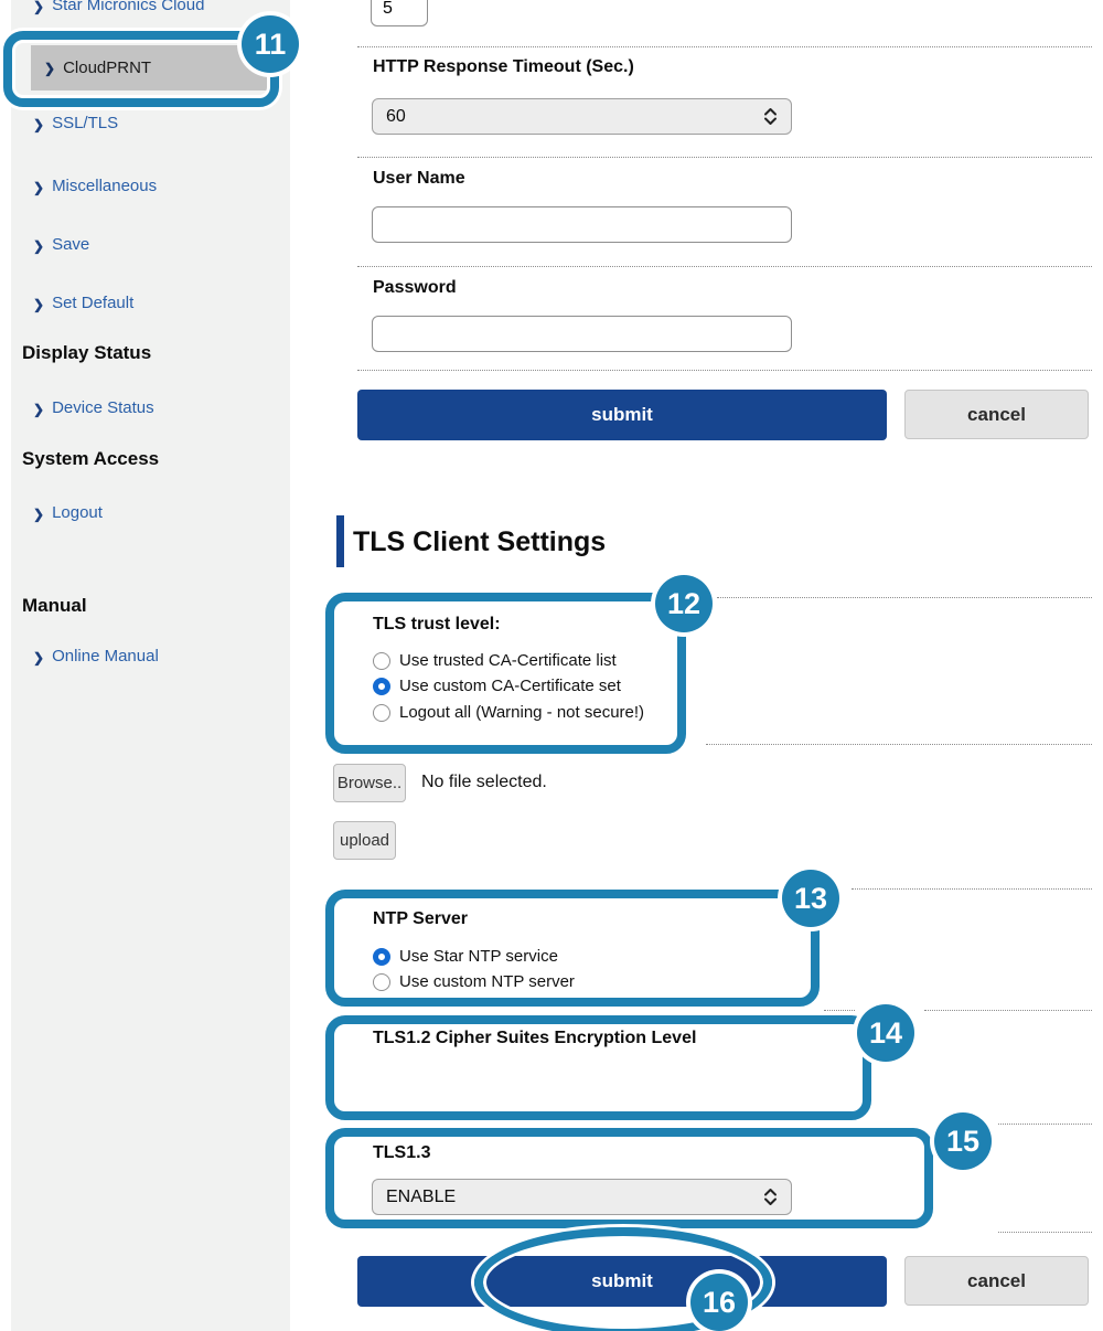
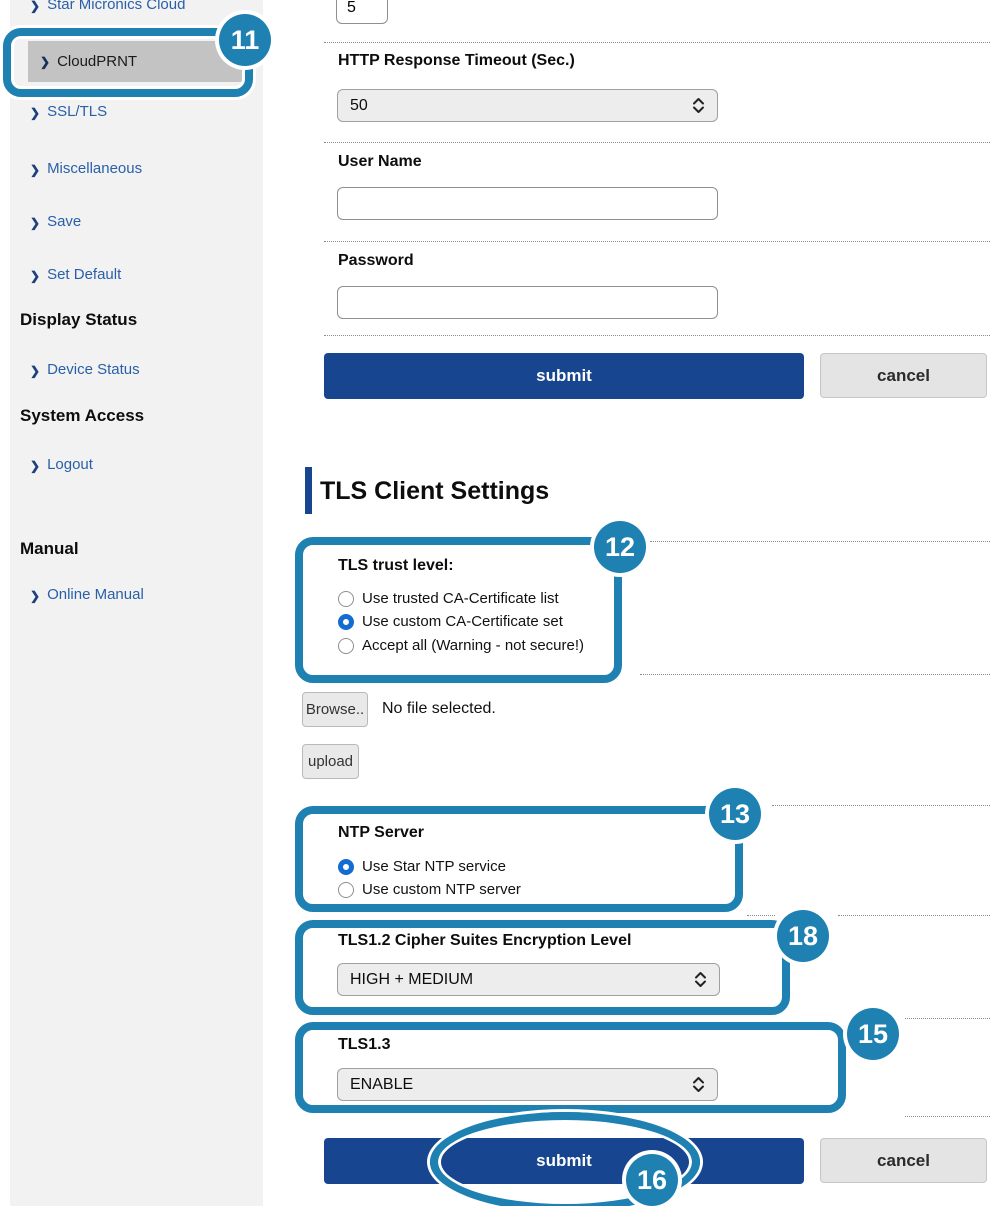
  ❯
  Star Micronics Cloud
  ❯
  CloudPRNT
  11
  ❯
  SSL/TLS
  ❯
  Miscellaneous
  ❯
  Save
  ❯
  Set Default
  Display Status
  ❯
  Device Status
  System Access
  ❯
  Logout
  Manual
  ❯
  Online Manual
  5
  HTTP Response Timeout (Sec.)
- 60
+ 50
  User Name
  Password
  submit
  cancel
  TLS Client Settings
  TLS trust level:
  Use trusted CA-Certificate list
  Use custom CA-Certificate set
- Logout all (Warning - not secure!)
+ Accept all (Warning - not secure!)
  12
  Browse..
  No file selected.
  upload
  NTP Server
  Use Star NTP service
  Use custom NTP server
  13
  TLS1.2 Cipher Suites Encryption Level
+ HIGH + MEDIUM
- 14
+ 18
  TLS1.3
  ENABLE
  15
  submit
  cancel
  16
